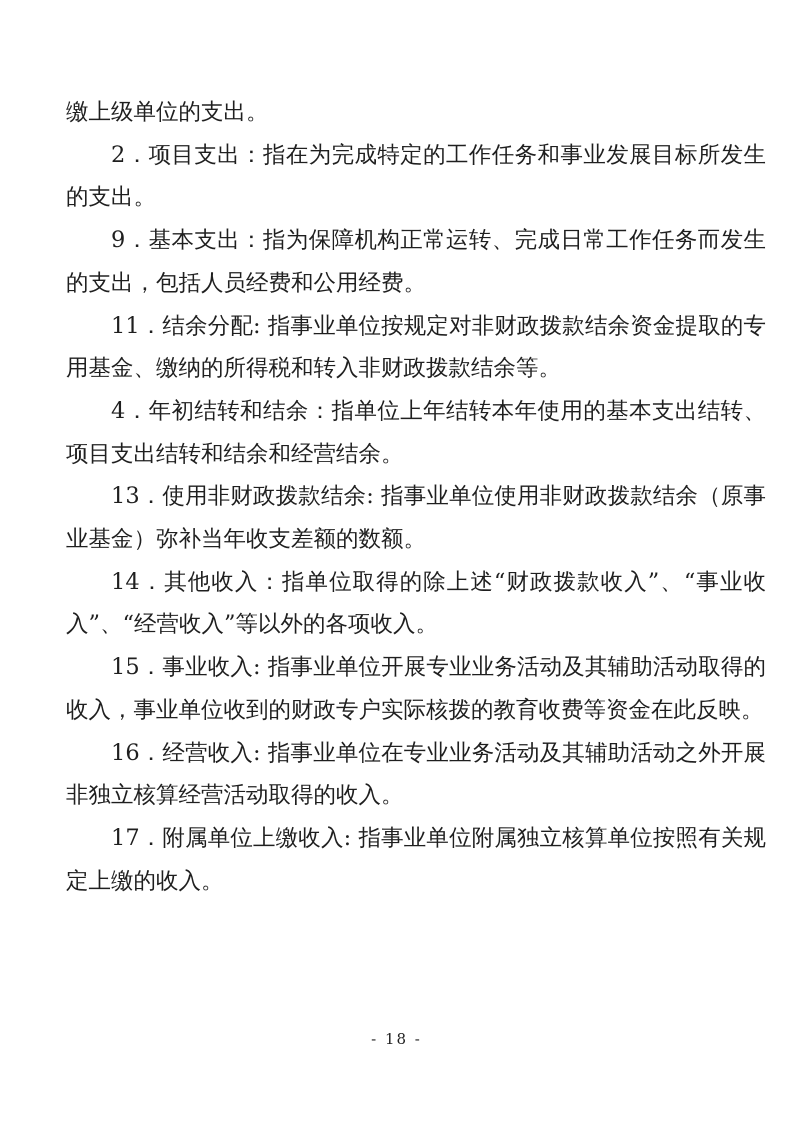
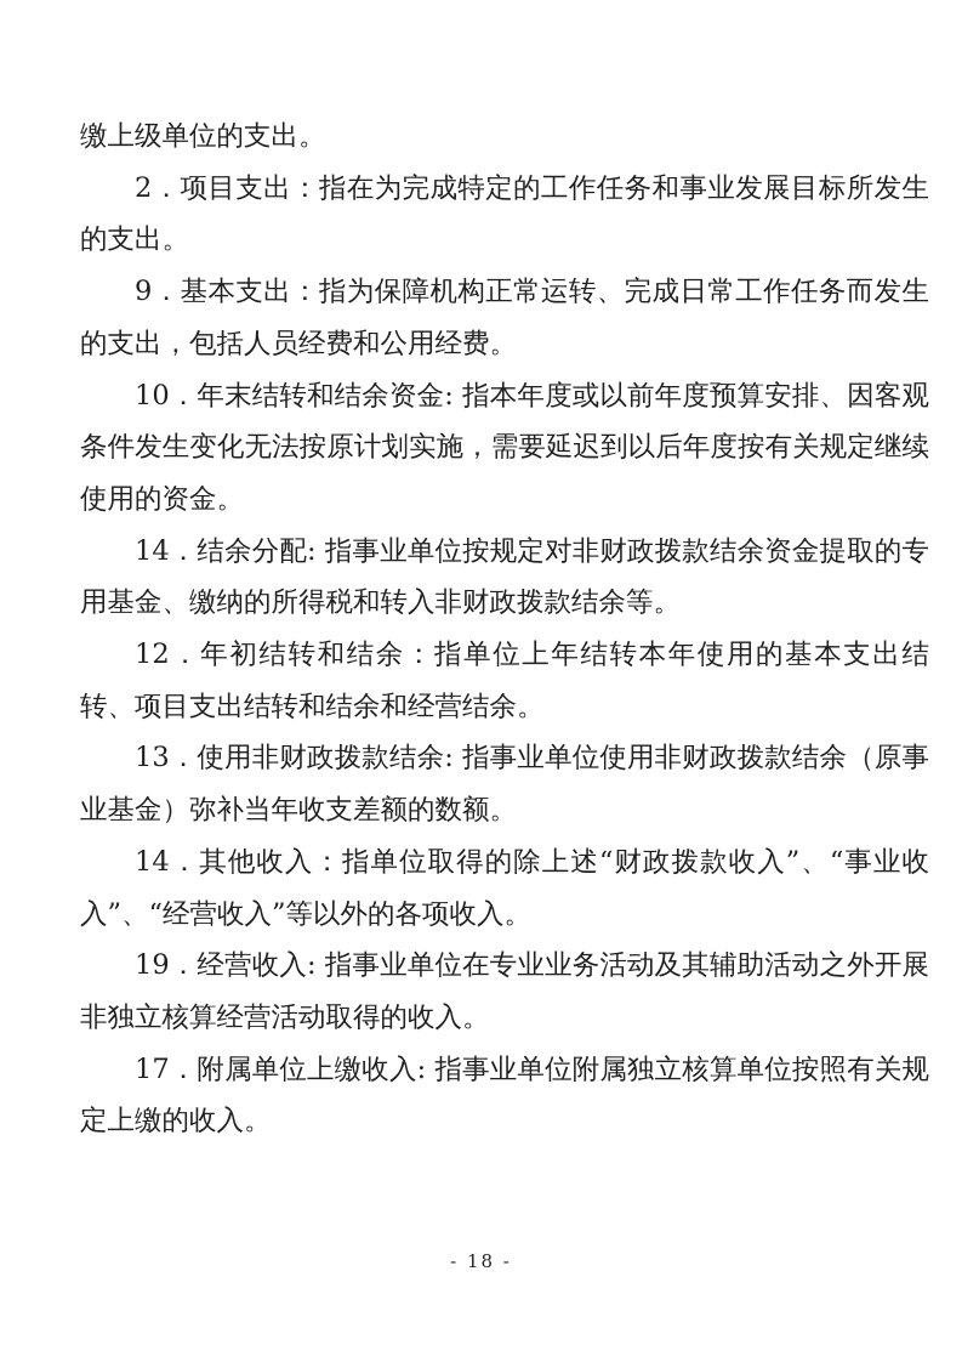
  缴上级单位的支出。
  2．项目支出：指在为完成特定的工作任务和事业发展目标所发生的支出。
  9．基本支出：指为保障机构正常运转、完成日常工作任务而发生的支出，包括人员经费和公用经费。
+ 10．年末结转和结余资金: 指本年度或以前年度预算安排、因客观条件发生变化无法按原计划实施，需要延迟到以后年度按有关规定继续使用的资金。
- 11．结余分配: 指事业单位按规定对非财政拨款结余资金提取的专用基金、缴纳的所得税和转入非财政拨款结余等。
+ 14．结余分配: 指事业单位按规定对非财政拨款结余资金提取的专用基金、缴纳的所得税和转入非财政拨款结余等。
- 4．年初结转和结余：指单位上年结转本年使用的基本支出结转、项目支出结转和结余和经营结余。
+ 12．年初结转和结余：指单位上年结转本年使用的基本支出结转、项目支出结转和结余和经营结余。
  13．使用非财政拨款结余: 指事业单位使用非财政拨款结余（原事业基金）弥补当年收支差额的数额。
  14．其他收入：指单位取得的除上述“财政拨款收入”、“事业收入”、“经营收入”等以外的各项收入。
- 15．事业收入: 指事业单位开展专业业务活动及其辅助活动取得的收入，事业单位收到的财政专户实际核拨的教育收费等资金在此反映。
- 16．经营收入: 指事业单位在专业业务活动及其辅助活动之外开展非独立核算经营活动取得的收入。
+ 19．经营收入: 指事业单位在专业业务活动及其辅助活动之外开展非独立核算经营活动取得的收入。
  17．附属单位上缴收入: 指事业单位附属独立核算单位按照有关规定上缴的收入。
  - 18 -
